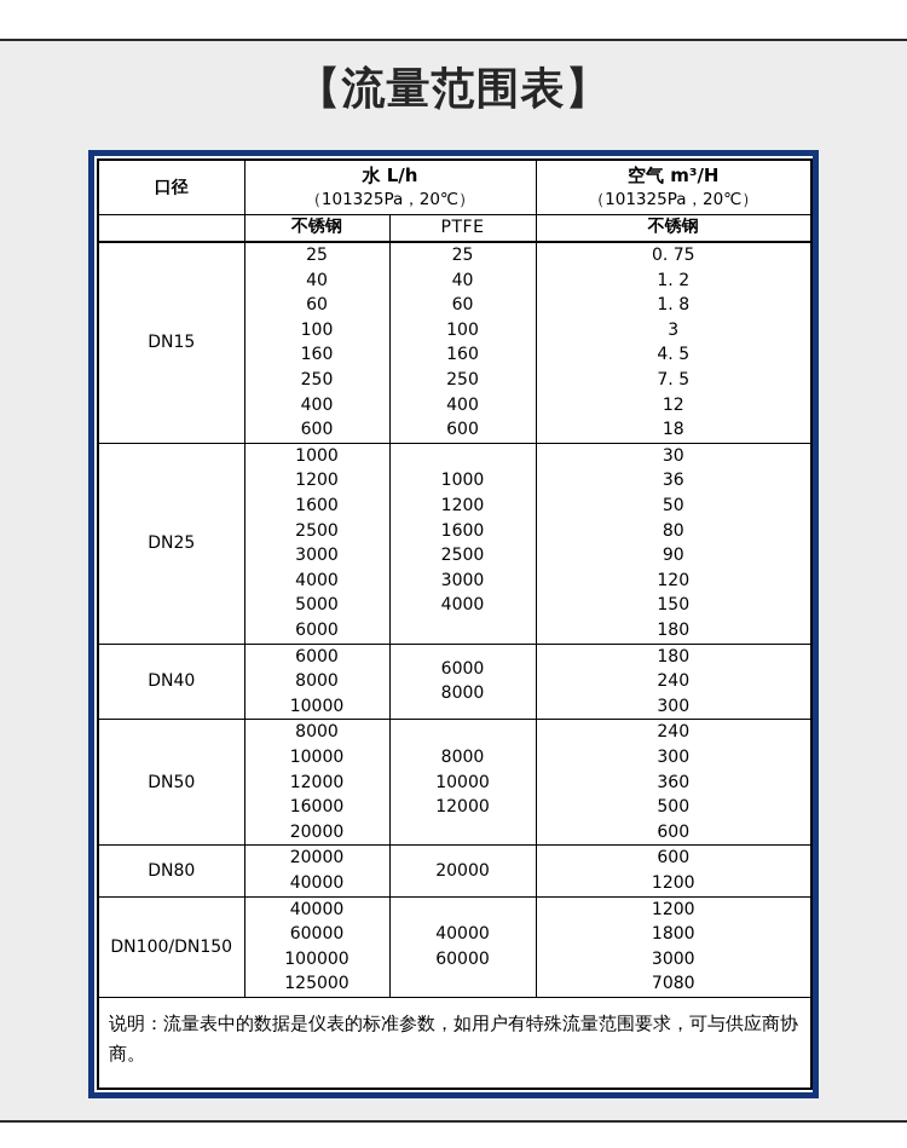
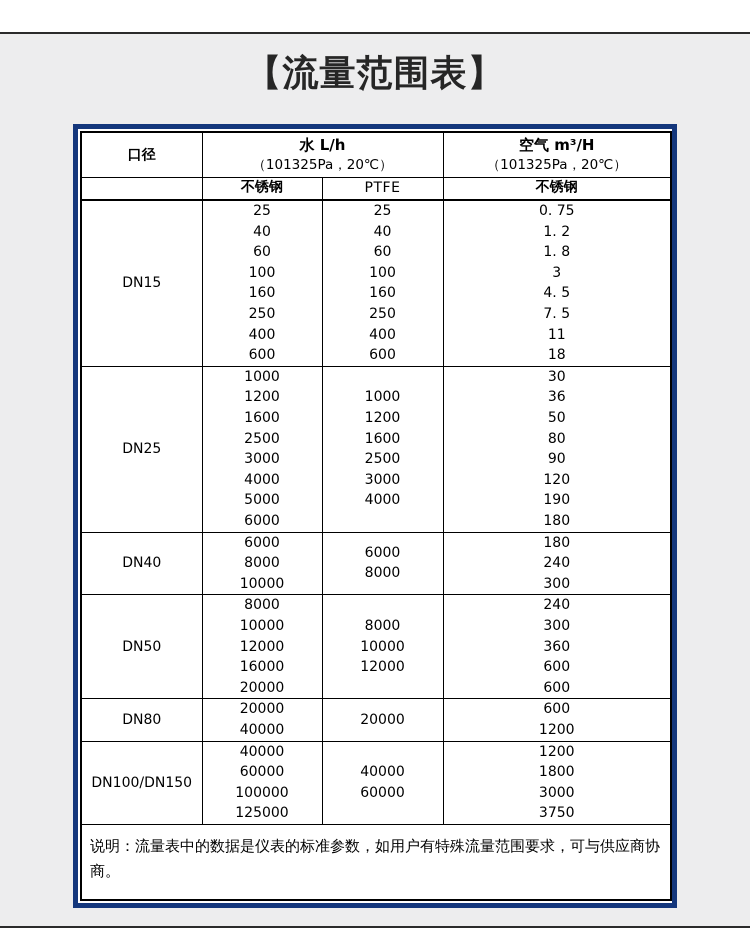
  【流量范围表】
  口径	水 L/h （101325Pa，20℃）	空气 m³/H （101325Pa，20℃）
  	不锈钢	PTFE	不锈钢
- DN15	254060100160250400600	254060100160250400600	0. 751. 21. 834. 57. 51218
+ DN15	254060100160250400600	254060100160250400600	0. 751. 21. 834. 57. 51118
- DN25	10001200160025003000400050006000	100012001600250030004000	3036508090120150180
+ DN25	10001200160025003000400050006000	100012001600250030004000	3036508090120190180
  DN40	6000800010000	60008000	180240300
- DN50	800010000120001600020000	80001000012000	240300360500600
+ DN50	800010000120001600020000	80001000012000	240300360600600
  DN80	2000040000	20000	6001200
- DN100/DN150	4000060000100000125000	4000060000	1200180030007080
+ DN100/DN150	4000060000100000125000	4000060000	1200180030003750
  说明：流量表中的数据是仪表的标准参数，如用户有特殊流量范围要求，可与供应商协商。
